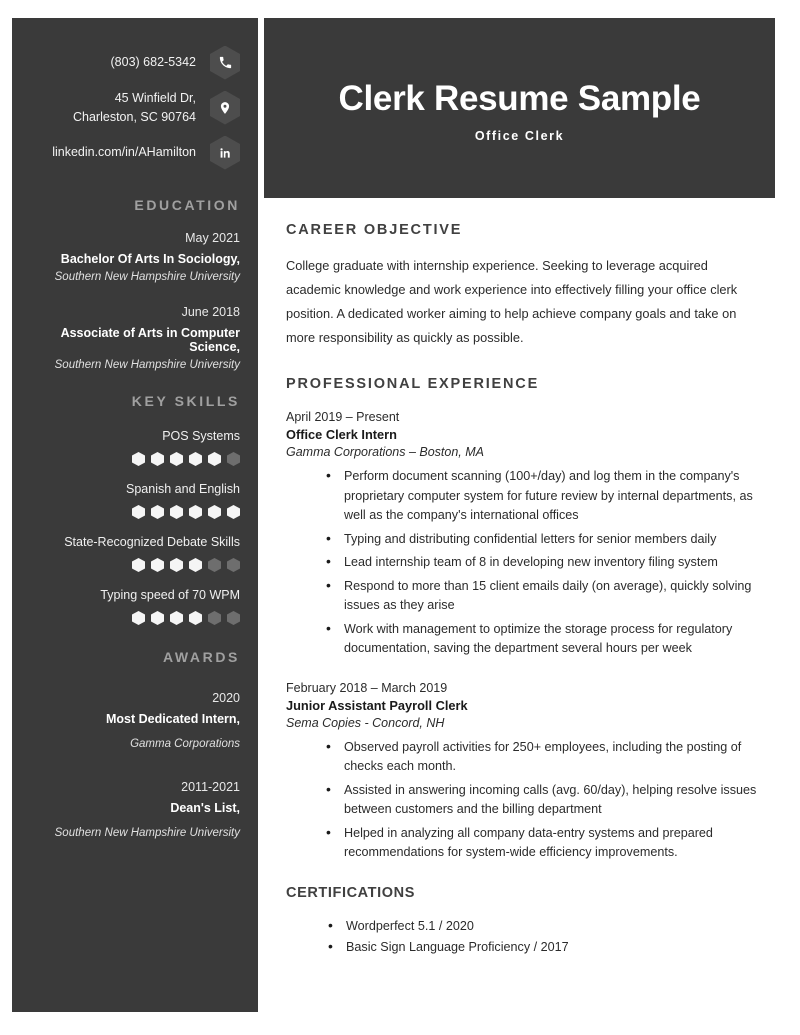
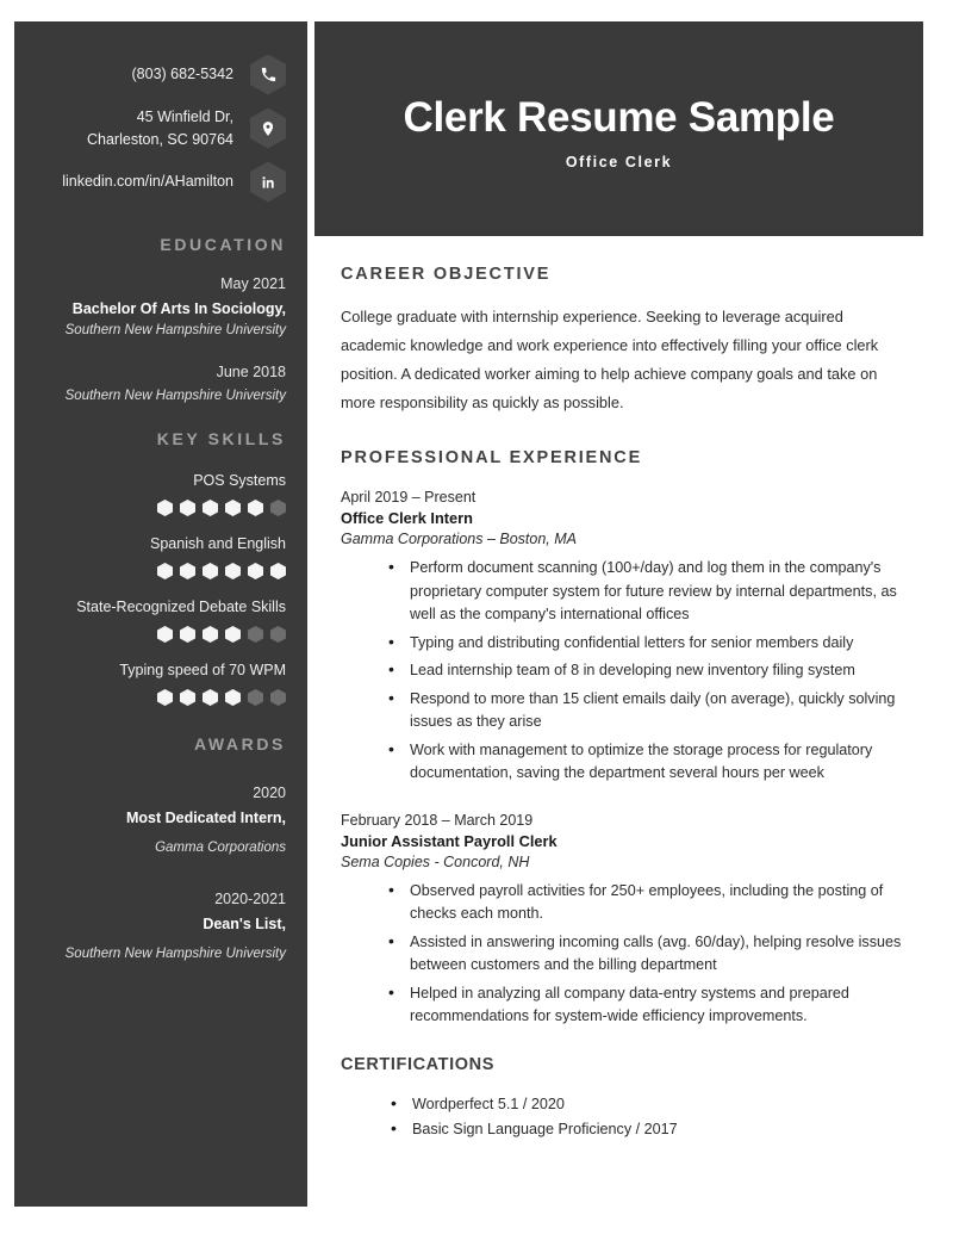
  (803) 682-5342
  45 Winfield Dr,
  Charleston, SC 90764
  linkedin.com/in/AHamilton
  EDUCATION
  May 2021
  Bachelor Of Arts In Sociology,
  Southern New Hampshire University
  June 2018
- Associate of Arts in Computer Science,
  Southern New Hampshire University
  KEY SKILLS
  POS Systems
  Spanish and English
  State-Recognized Debate Skills
  Typing speed of 70 WPM
  AWARDS
  2020
  Most Dedicated Intern,
  Gamma Corporations
- 2011-2021
+ 2020-2021
  Dean's List,
  Southern New Hampshire University
  Clerk Resume Sample
  Office Clerk
  CAREER OBJECTIVE
  College graduate with internship experience. Seeking to leverage acquired academic knowledge and work experience into effectively filling your office clerk position. A dedicated worker aiming to help achieve company goals and take on more responsibility as quickly as possible.
  PROFESSIONAL EXPERIENCE
  April 2019 – Present
  Office Clerk Intern
  Gamma Corporations – Boston, MA
  Perform document scanning (100+/day) and log them in the company's proprietary computer system for future review by internal departments, as well as the company's international offices
  Typing and distributing confidential letters for senior members daily
  Lead internship team of 8 in developing new inventory filing system
  Respond to more than 15 client emails daily (on average), quickly solving issues as they arise
  Work with management to optimize the storage process for regulatory documentation, saving the department several hours per week
  February 2018 – March 2019
  Junior Assistant Payroll Clerk
  Sema Copies - Concord, NH
  Observed payroll activities for 250+ employees, including the posting of checks each month.
  Assisted in answering incoming calls (avg. 60/day), helping resolve issues between customers and the billing department
  Helped in analyzing all company data-entry systems and prepared recommendations for system-wide efficiency improvements.
  CERTIFICATIONS
  Wordperfect 5.1 / 2020
  Basic Sign Language Proficiency / 2017
